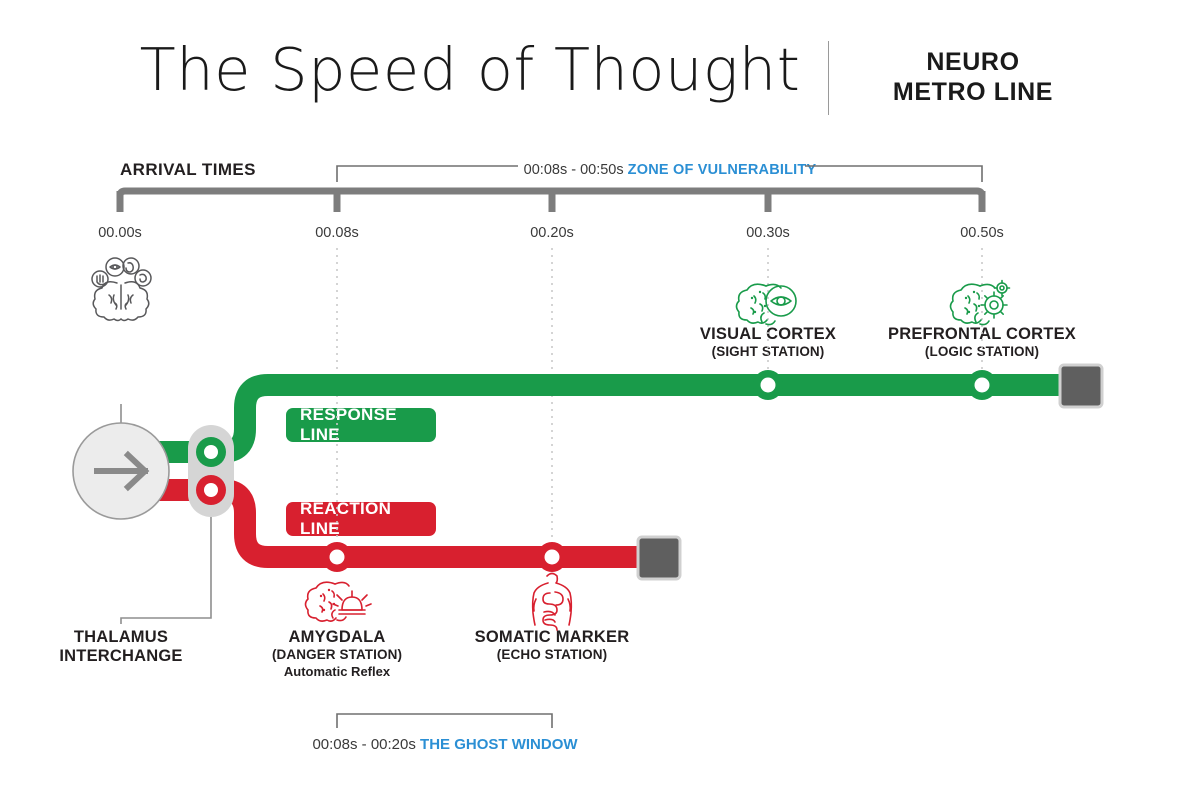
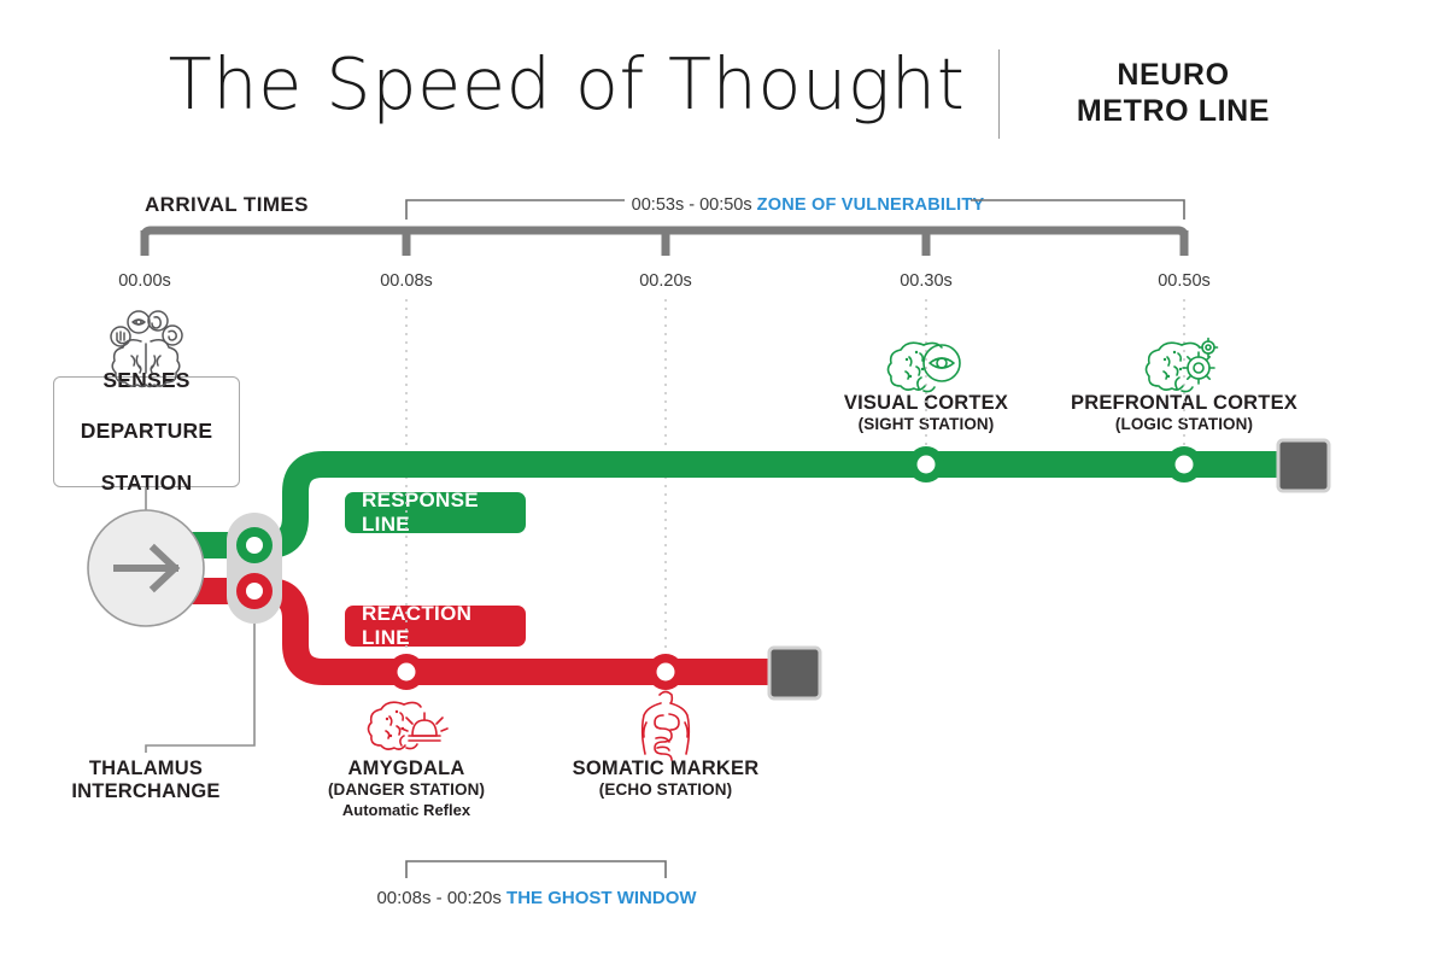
  The Speed of Thought
  NEURO
  METRO LINE
  ARRIVAL TIMES
- 00:08s - 00:50s ZONE OF VULNERABILITY
+ 00:53s - 00:50s ZONE OF VULNERABILITY
  00:08s - 00:20s THE GHOST WINDOW
  00.00s
  00.08s
  00.20s
  00.30s
  00.50s
+ SENSES
+ DEPARTURE
+ STATION
  RESPONSE LINE
  REACTION LINE
  VISUAL CORTEX
  (SIGHT STATION)
  PREFRONTAL CORTEX
  (LOGIC STATION)
  AMYGDALA
  (DANGER STATION)
  Automatic Reflex
  SOMATIC MARKER
  (ECHO STATION)
  THALAMUS
  INTERCHANGE
